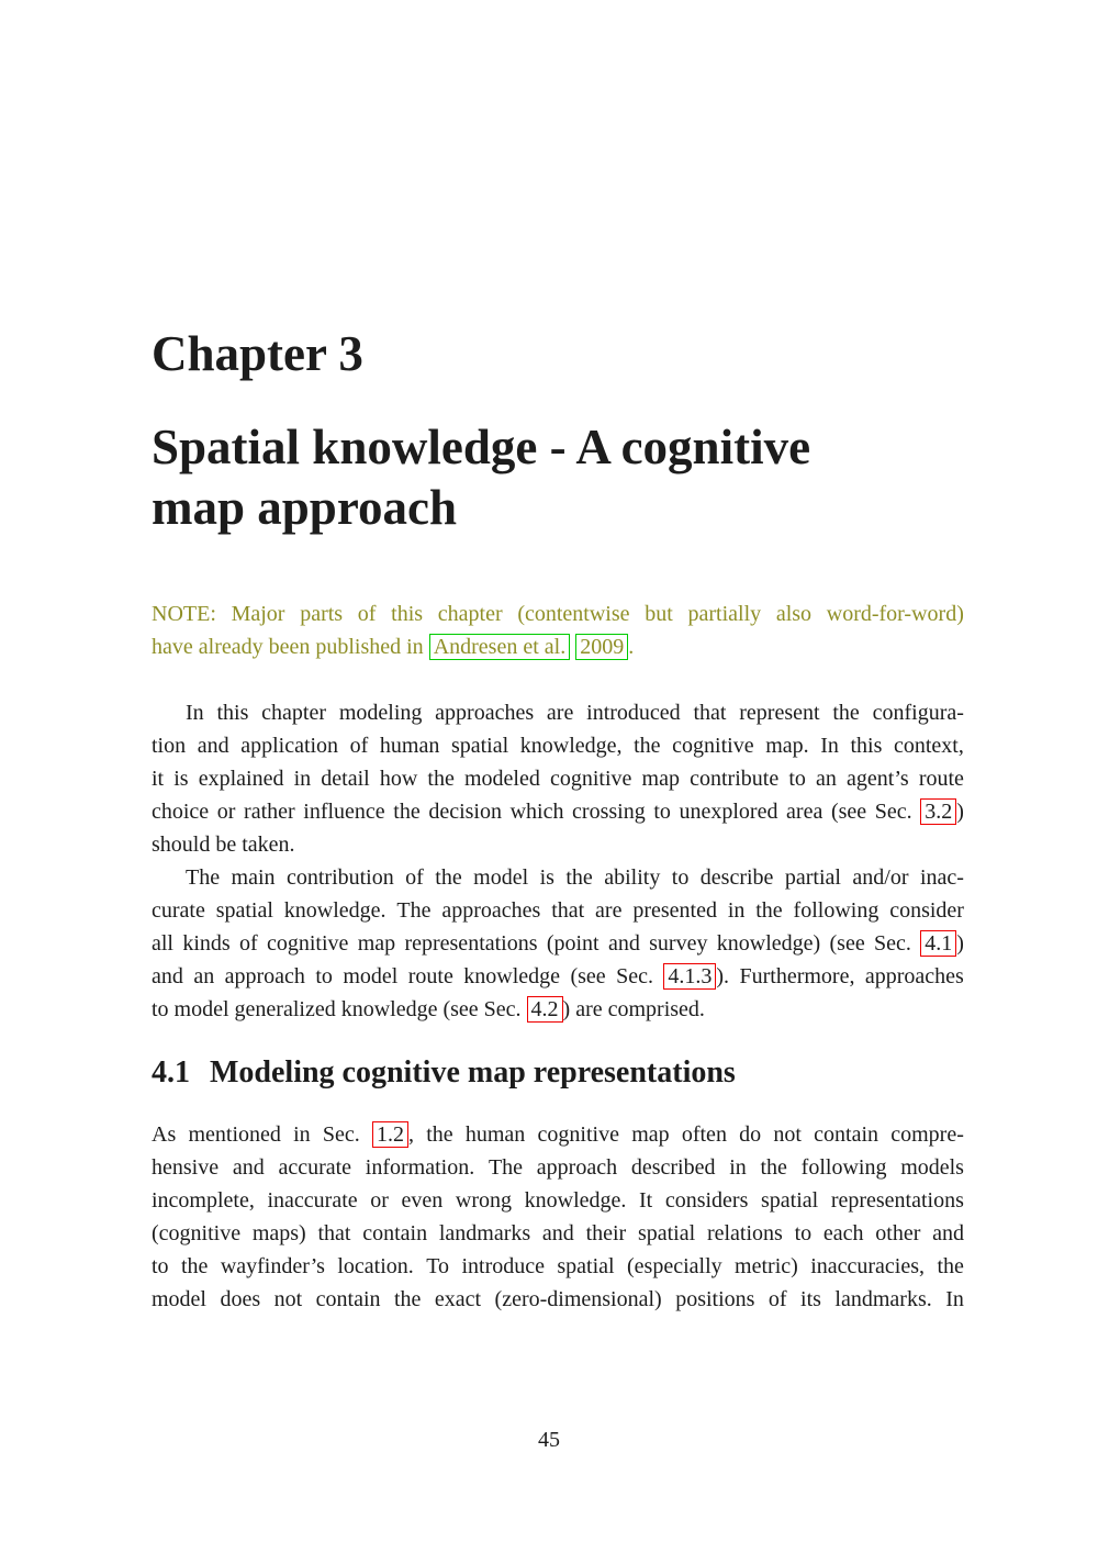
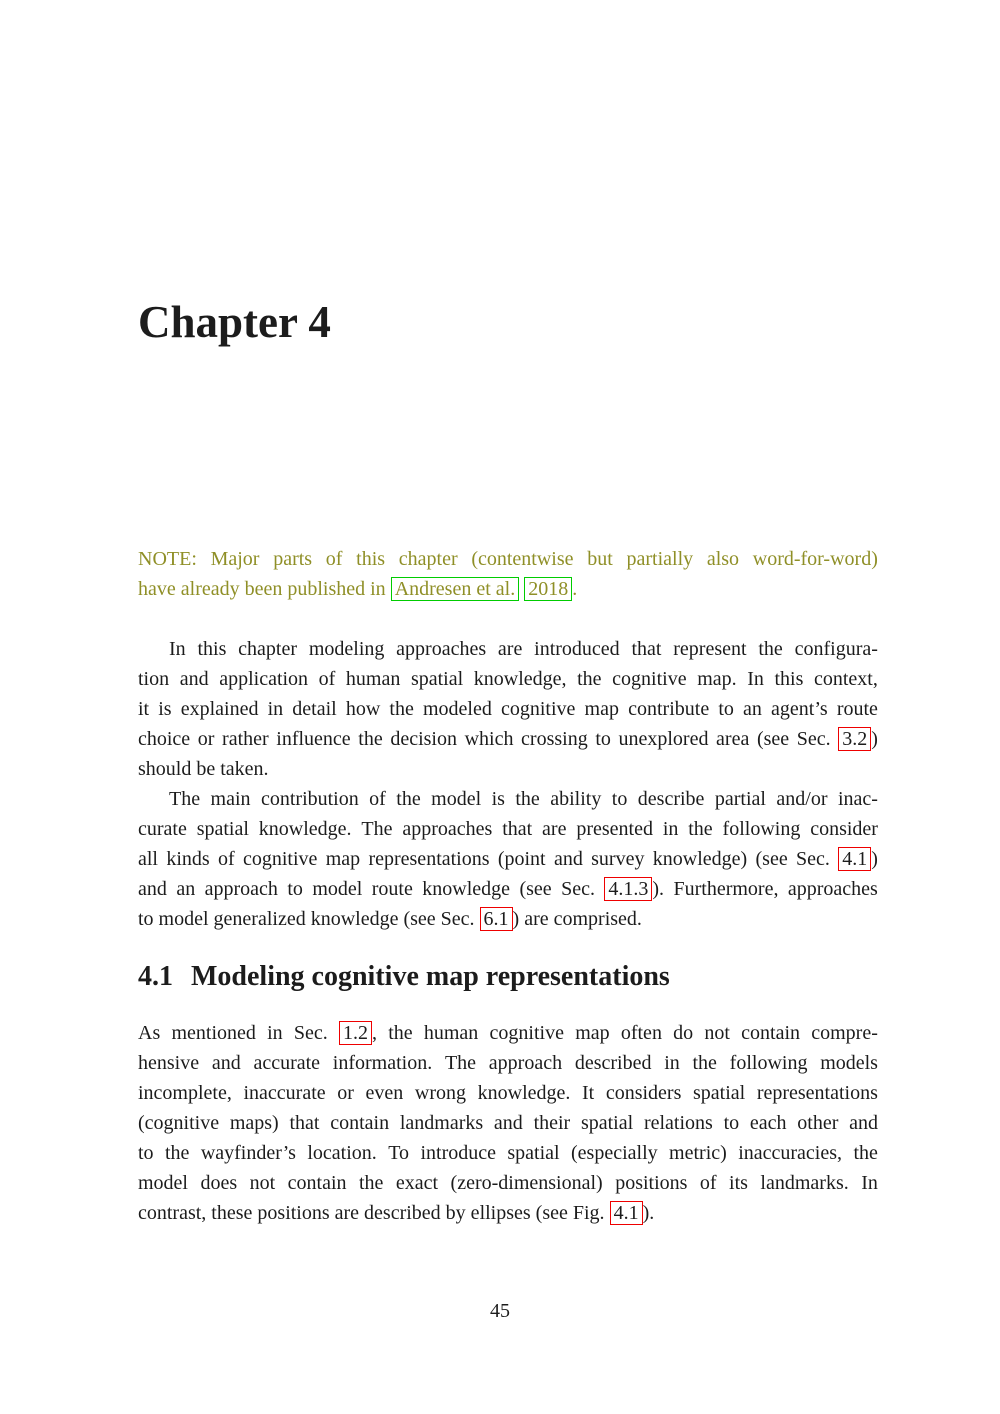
- Chapter 3
+ Chapter 4
- Spatial knowledge - A cognitive
- map approach
  NOTE:
  Major
  parts
  of
  this
  chapter
  (contentwise
  but
  partially
  also
  word-for-word)
- have already been published in Andresen et al. 2009 .
+ have already been published in Andresen et al. 2018 .
  In
  this
  chapter
  modeling
  approaches
  are
  introduced
  that
  represent
  the
  configura-
  tion
  and
  application
  of
  human
  spatial
  knowledge,
  the
  cognitive
  map.
  In
  this
  context,
  it
  is
  explained
  in
  detail
  how
  the
  modeled
  cognitive
  map
  contribute
  to
  an
  agent’s
  route
  choice
  or
  rather
  influence
  the
  decision
  which
  crossing
  to
  unexplored
  area
  (see
  Sec.
  3.2 )
  should be taken.
  The
  main
  contribution
  of
  the
  model
  is
  the
  ability
  to
  describe
  partial
  and/or
  inac-
  curate
  spatial
  knowledge.
  The
  approaches
  that
  are
  presented
  in
  the
  following
  consider
  all
  kinds
  of
  cognitive
  map
  representations
  (point
  and
  survey
  knowledge)
  (see
  Sec.
  4.1 )
  and
  an
  approach
  to
  model
  route
  knowledge
  (see
  Sec.
  4.1.3 ).
  Furthermore,
  approaches
- to model generalized knowledge (see Sec. 4.2 ) are comprised.
+ to model generalized knowledge (see Sec. 6.1 ) are comprised.
  4.1 Modeling cognitive map representations
  As
  mentioned
  in
  Sec.
  1.2 ,
  the
  human
  cognitive
  map
  often
  do
  not
  contain
  compre-
  hensive
  and
  accurate
  information.
  The
  approach
  described
  in
  the
  following
  models
  incomplete,
  inaccurate
  or
  even
  wrong
  knowledge.
  It
  considers
  spatial
  representations
  (cognitive
  maps)
  that
  contain
  landmarks
  and
  their
  spatial
  relations
  to
  each
  other
  and
  to
  the
  wayfinder’s
  location.
  To
  introduce
  spatial
  (especially
  metric)
  inaccuracies,
  the
  model
  does
  not
  contain
  the
  exact
  (zero-dimensional)
  positions
  of
  its
  landmarks.
  In
+ contrast, these positions are described by ellipses (see Fig. 4.1 ).
  45
